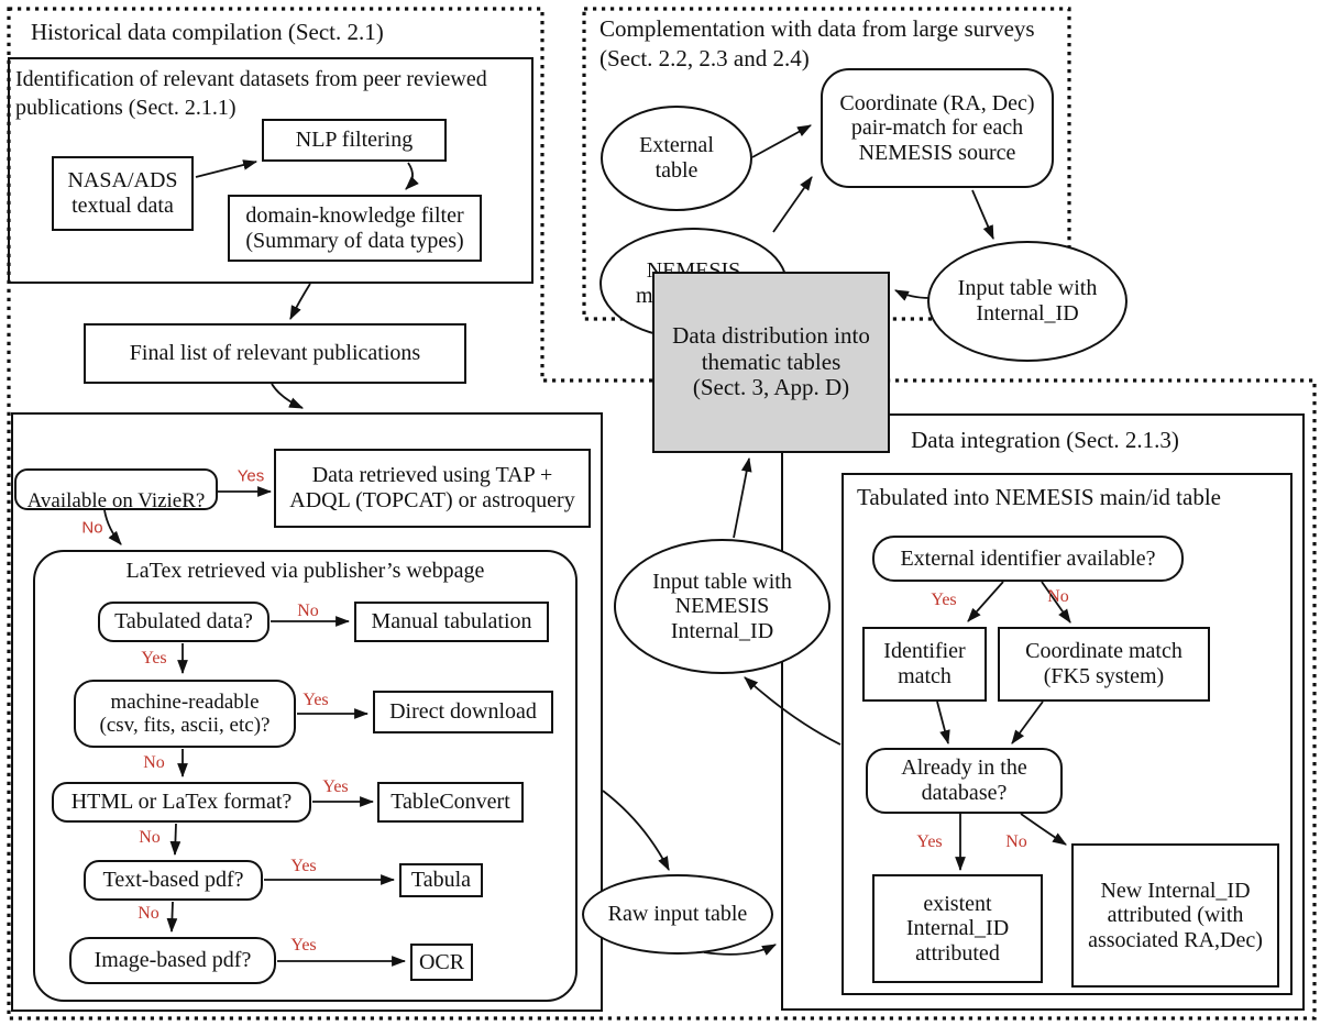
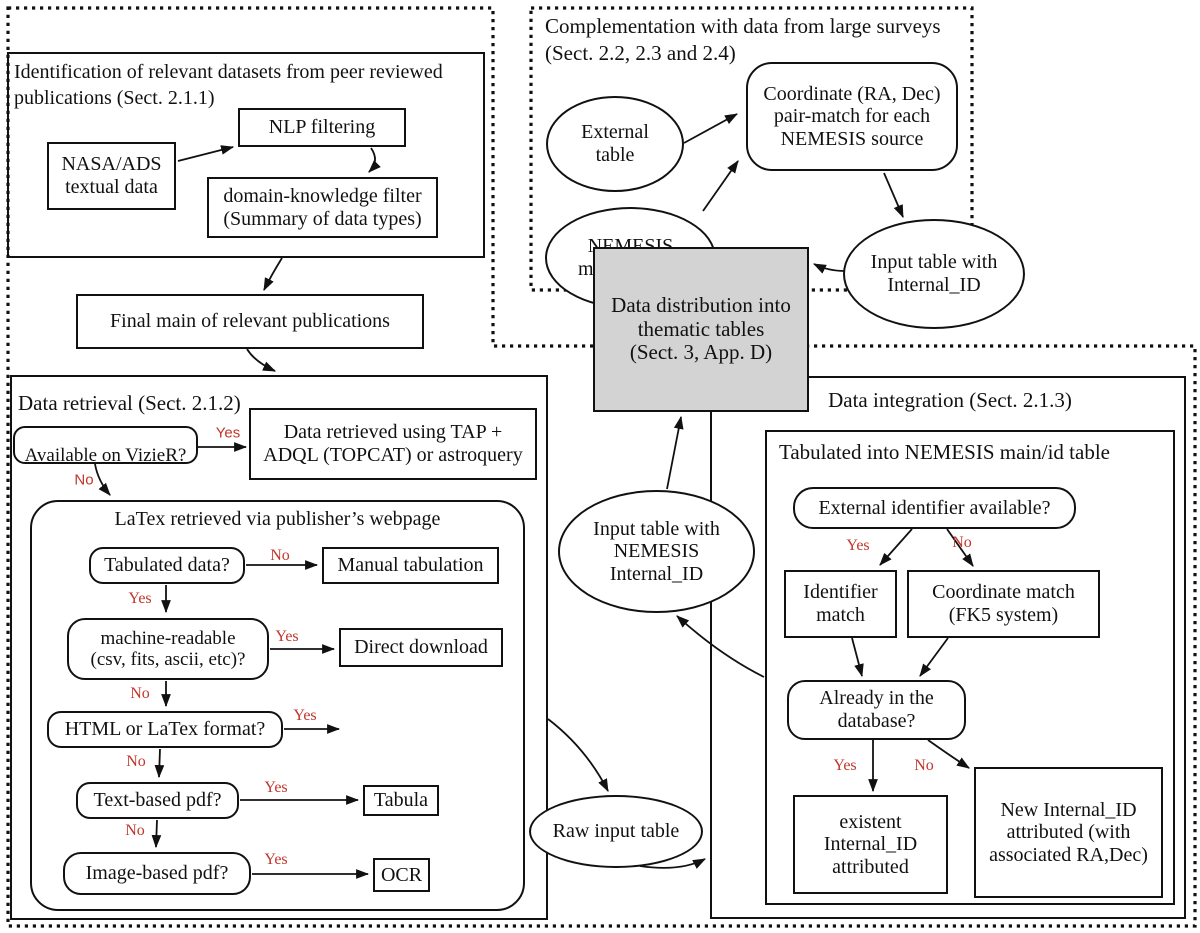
- Historical data compilation (Sect. 2.1)
  Identification of relevant datasets from peer reviewed publications (Sect. 2.1.1)
  NASA/ADS
  textual data
  NLP filtering
  domain-knowledge filter
  (Summary of data types)
- Final list of relevant publications
+ Final main of relevant publications
+ Data retrieval (Sect. 2.1.2)
  Available on VizieR?
  Data retrieved using TAP +
  ADQL (TOPCAT) or astroquery
  LaTex retrieved via publisher’s webpage
  Tabulated data?
  Manual tabulation
  machine-readable
  (csv, fits, ascii, etc)?
  Direct download
  HTML or LaTex format?
- TableConvert
  Text-based pdf?
  Tabula
  Image-based pdf?
  OCR
  Complementation with data from large surveys
  (Sect. 2.2, 2.3 and 2.4)
  External
  table
  Coordinate (RA, Dec)
  pair-match for each
  NEMESIS source
  Input table with
  Internal_ID
  Data distribution into
  thematic tables
  (Sect. 3, App. D)
  Data integration (Sect. 2.1.3)
  Tabulated into NEMESIS main/id table
  External identifier available?
  Identifier
  match
  Coordinate match
  (FK5 system)
  Already in the
  database?
  existent
  Internal_ID
  attributed
  New Internal_ID
  attributed (with
  associated RA,Dec)
  Input table with
  NEMESIS
  Internal_ID
  Raw input table
  Yes
  No
  No
  Yes
  Yes
  No
  Yes
  No
  Yes
  No
  Yes
  Yes
  No
  Yes
  No
